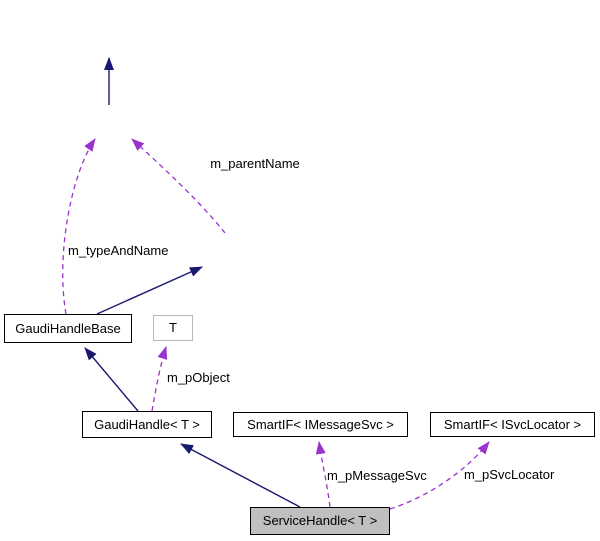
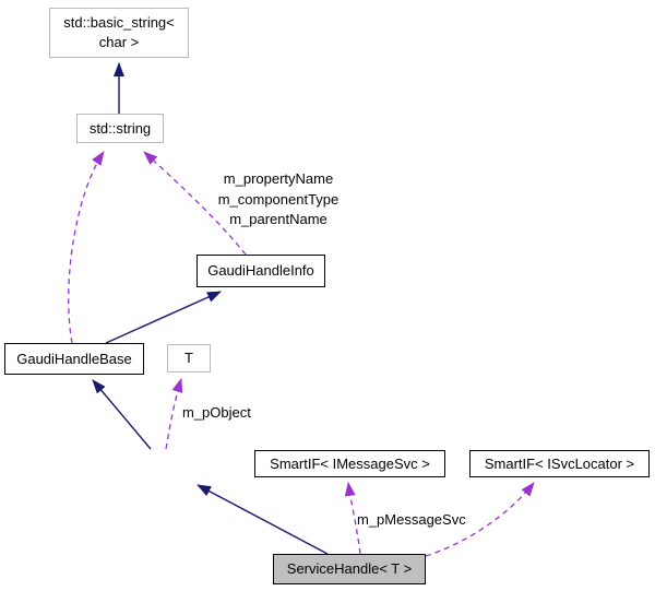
+ std::basic_string<
+ char >
+ std::string
+ GaudiHandleInfo
  GaudiHandleBase
  T
- GaudiHandle< T >
  SmartIF< IMessageSvc >
  SmartIF< ISvcLocator >
  ServiceHandle< T >
+ m_propertyName
+ m_componentType
  m_parentName
- m_typeAndName
  m_pObject
  m_pMessageSvc
- m_pSvcLocator
